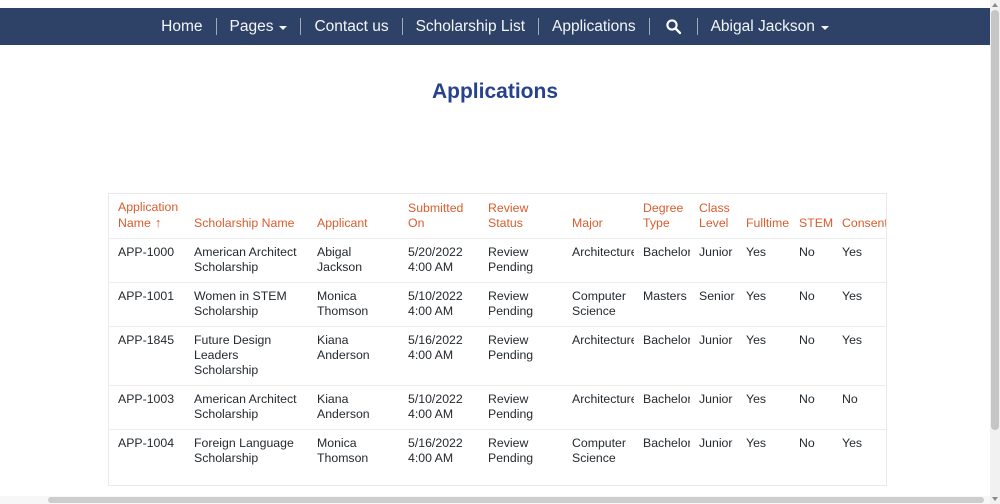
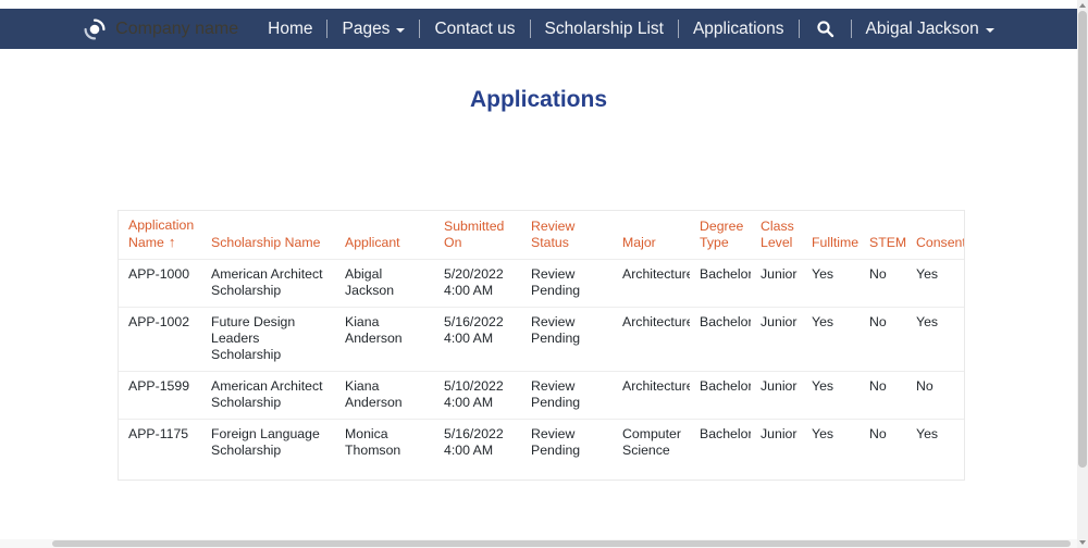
+ Company name
  Home
  Pages
  Contact us
  Scholarship List
  Applications
  Abigal Jackson
  Applications
  Application Name ↑	Scholarship Name	Applicant	Submitted On	Review Status	Major	Degree Type	Class Level	Fulltime	STEM	Consen
  APP-1000	American Architect Scholarship	Abigal Jackson	5/20/2022 4:00 AM	Review Pending	Architectur	Bachelor	Junior	Yes	No	Yes
- APP-1001	Women in STEM Scholarship	Monica Thomson	5/10/2022 4:00 AM	Review Pending	Computer Science	Masters	Senior	Yes	No	Yes
- APP-1845	Future Design Leaders Scholarship	Kiana Anderson	5/16/2022 4:00 AM	Review Pending	Architectur	Bachelor	Junior	Yes	No	Yes
+ APP-1002	Future Design Leaders Scholarship	Kiana Anderson	5/16/2022 4:00 AM	Review Pending	Architectur	Bachelor	Junior	Yes	No	Yes
- APP-1003	American Architect Scholarship	Kiana Anderson	5/10/2022 4:00 AM	Review Pending	Architectur	Bachelor	Junior	Yes	No	No
+ APP-1599	American Architect Scholarship	Kiana Anderson	5/10/2022 4:00 AM	Review Pending	Architectur	Bachelor	Junior	Yes	No	No
- APP-1004	Foreign Language Scholarship	Monica Thomson	5/16/2022 4:00 AM	Review Pending	Computer Science	Bachelor	Junior	Yes	No	Yes
+ APP-1175	Foreign Language Scholarship	Monica Thomson	5/16/2022 4:00 AM	Review Pending	Computer Science	Bachelor	Junior	Yes	No	Yes
